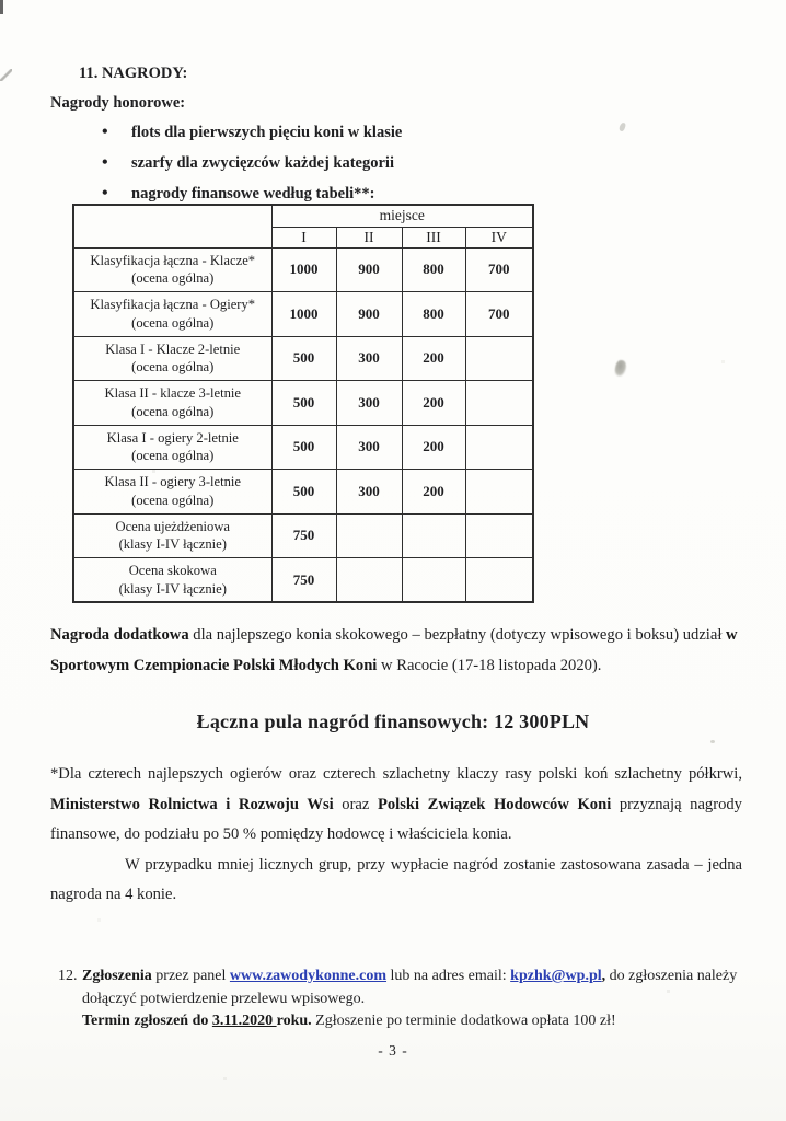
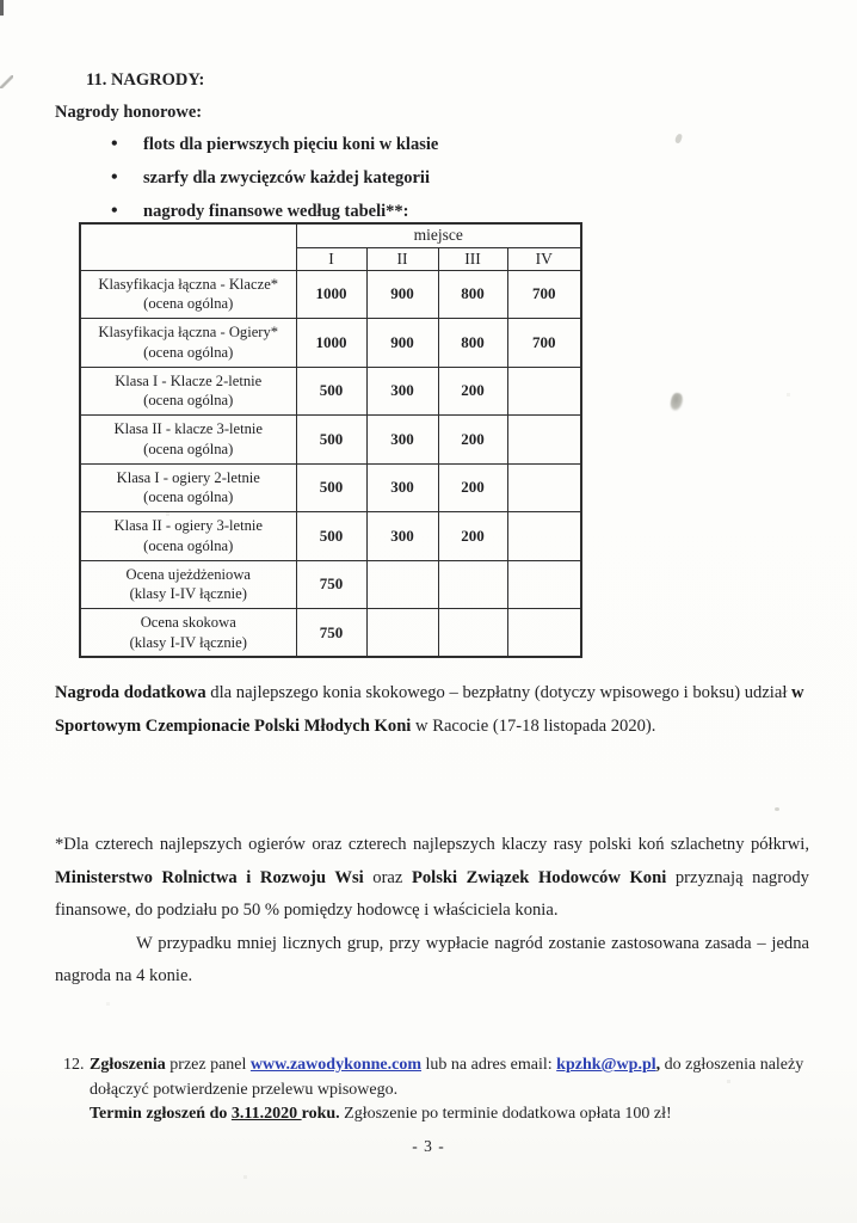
  11. NAGRODY:
  Nagrody honorowe:
  •
  flots dla pierwszych pięciu koni w klasie
  •
  szarfy dla zwycięzców każdej kategorii
  •
  nagrody finansowe według tabeli**:
  	miejsce
  I	II	III	IV
  Klasyfikacja łączna - Klacze* (ocena ogólna)	1000	900	800	700
  Klasyfikacja łączna - Ogiery* (ocena ogólna)	1000	900	800	700
  Klasa I - Klacze 2-letnie (ocena ogólna)	500	300	200
  Klasa II - klacze 3-letnie (ocena ogólna)	500	300	200
  Klasa I - ogiery 2-letnie (ocena ogólna)	500	300	200
  Klasa II - ogiery 3-letnie (ocena ogólna)	500	300	200
  Ocena ujeżdżeniowa (klasy I-IV łącznie)	750
  Ocena skokowa (klasy I-IV łącznie)	750
  Nagroda dodatkowa dla najlepszego konia skokowego – bezpłatny (dotyczy wpisowego i boksu) udział w
  Sportowym Czempionacie Polski Młodych Koni w Racocie (17-18 listopada 2020).
- Łączna pula nagród finansowych: 12 300PLN
- *Dla czterech najlepszych ogierów oraz czterech szlachetny klaczy rasy polski koń szlachetny półkrwi, Ministerstwo Rolnictwa i Rozwoju Wsi oraz Polski Związek Hodowców Koni przyznają nagrody finansowe, do podziału po 50 % pomiędzy hodowcę i właściciela konia.
+ *Dla czterech najlepszych ogierów oraz czterech najlepszych klaczy rasy polski koń szlachetny półkrwi, Ministerstwo Rolnictwa i Rozwoju Wsi oraz Polski Związek Hodowców Koni przyznają nagrody finansowe, do podziału po 50 % pomiędzy hodowcę i właściciela konia.
  W przypadku mniej licznych grup, przy wypłacie nagród zostanie zastosowana zasada – jedna nagroda na 4 konie.
  12.
  Zgłoszenia przez panel www.zawodykonne.com lub na adres email: kpzhk@wp.pl, do zgłoszenia należy dołączyć potwierdzenie przelewu wpisowego.
  Termin zgłoszeń do 3.11.2020 roku. Zgłoszenie po terminie dodatkowa opłata 100 zł!
  - 3 -
